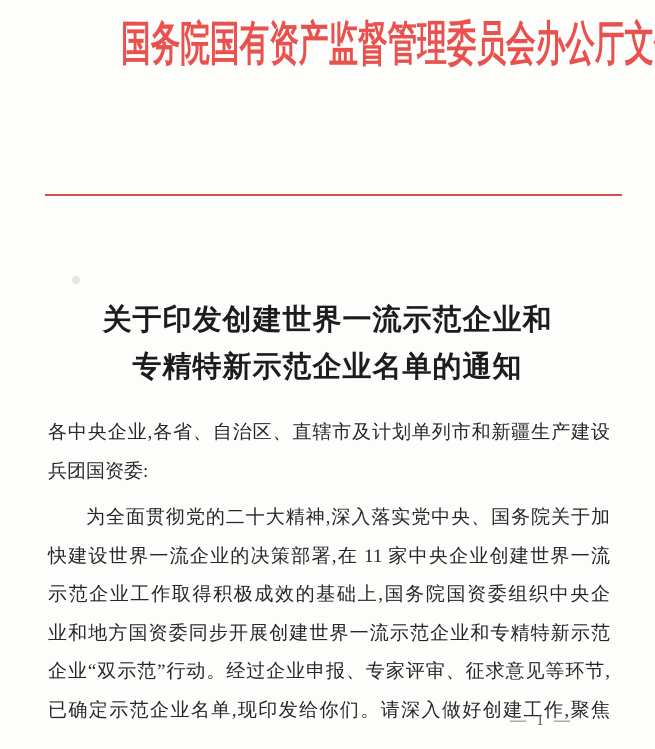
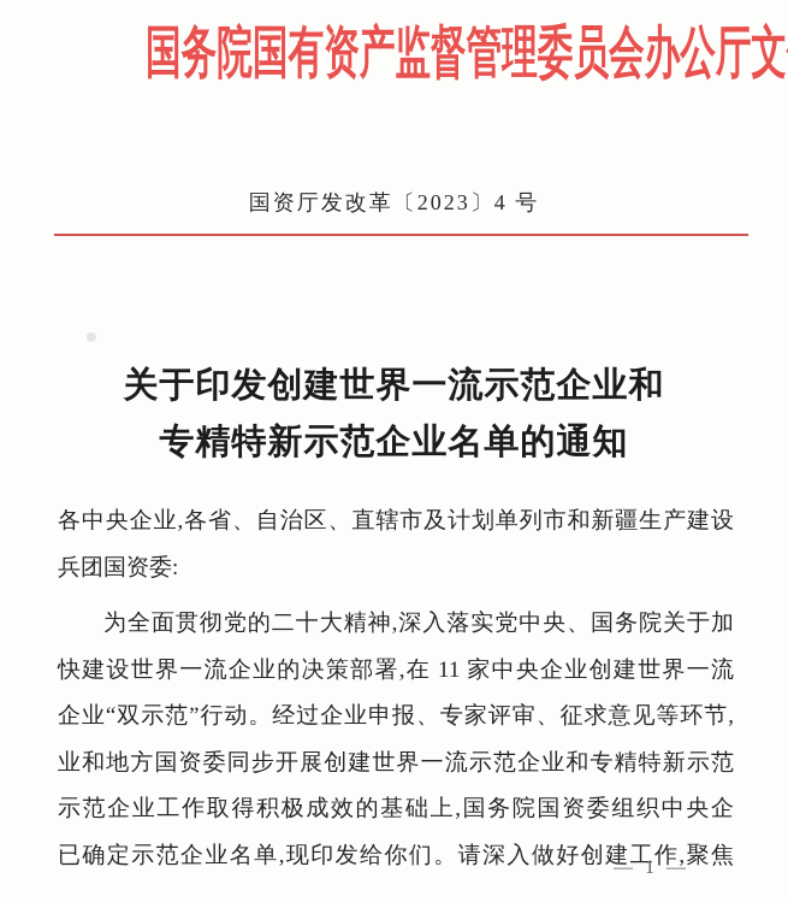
  国务院国有资产监督管理委员会办公厅文
+ 国资厅发改革〔2023〕4 号
  关于印发创建世界一流示范企业和
  专精特新示范企业名单的通知
  各中央企业,各省、自治区、直辖市及计划单列市和新疆生产建设
  兵团国资委:
  为全面贯彻党的二十大精神,深入落实党中央、国务院关于加
  快建设世界一流企业的决策部署,在 11 家中央企业创建世界一流
- 示范企业工作取得积极成效的基础上,国务院国资委组织中央企
+ 企业“双示范”行动。经过企业申报、专家评审、征求意见等环节,
  业和地方国资委同步开展创建世界一流示范企业和专精特新示范
- 企业“双示范”行动。经过企业申报、专家评审、征求意见等环节,
+ 示范企业工作取得积极成效的基础上,国务院国资委组织中央企
  已确定示范企业名单,现印发给你们。请深入做好创建工作,聚焦
  — 1 —
